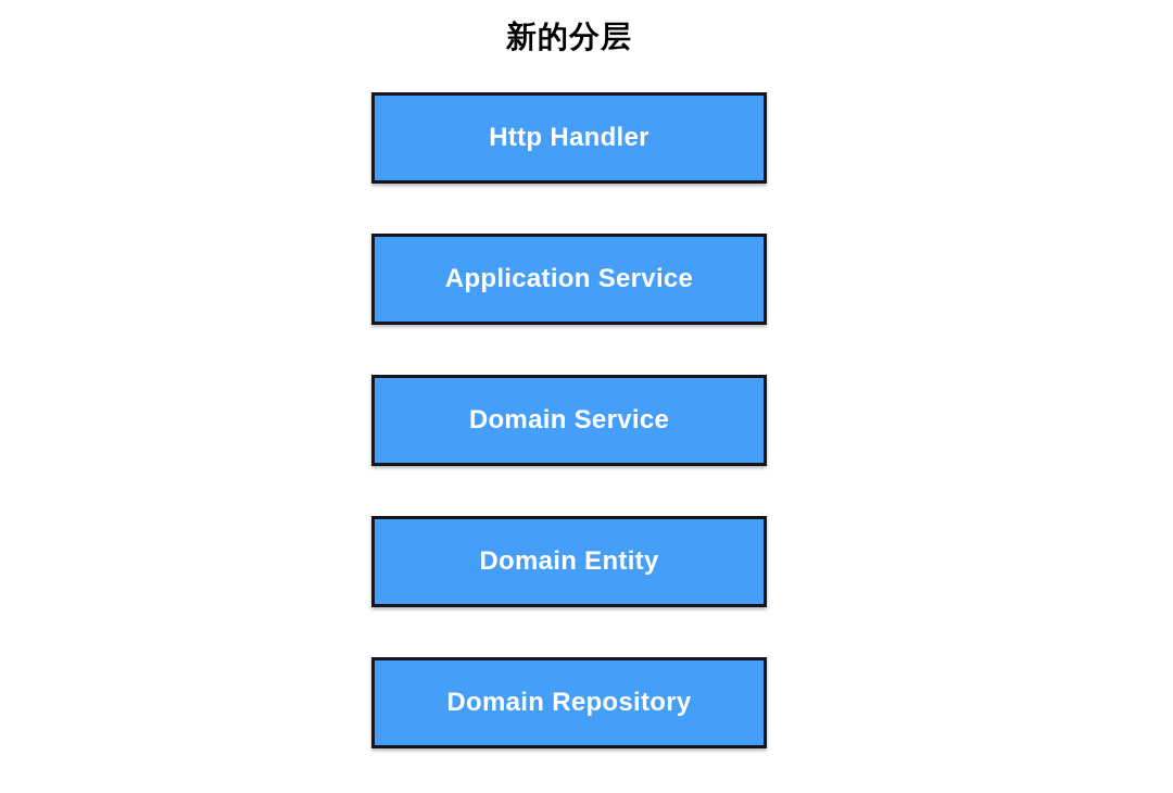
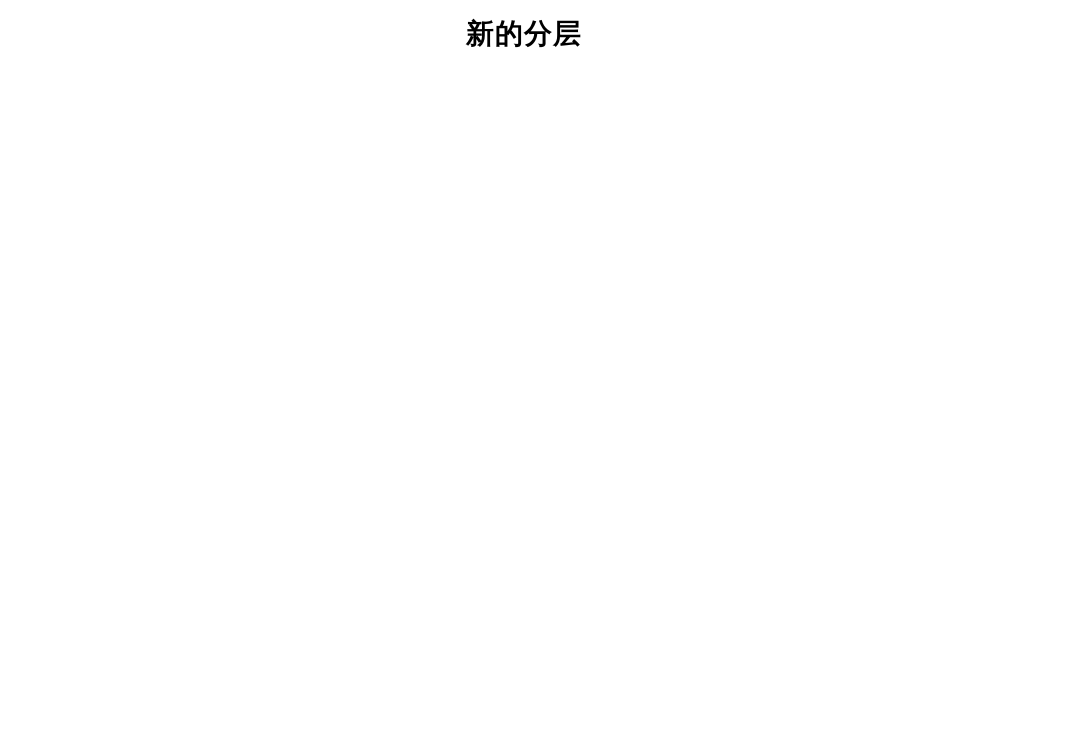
  新的分层
- Http Handler
- Application Service
- Domain Service
- Domain Entity
- Domain Repository
